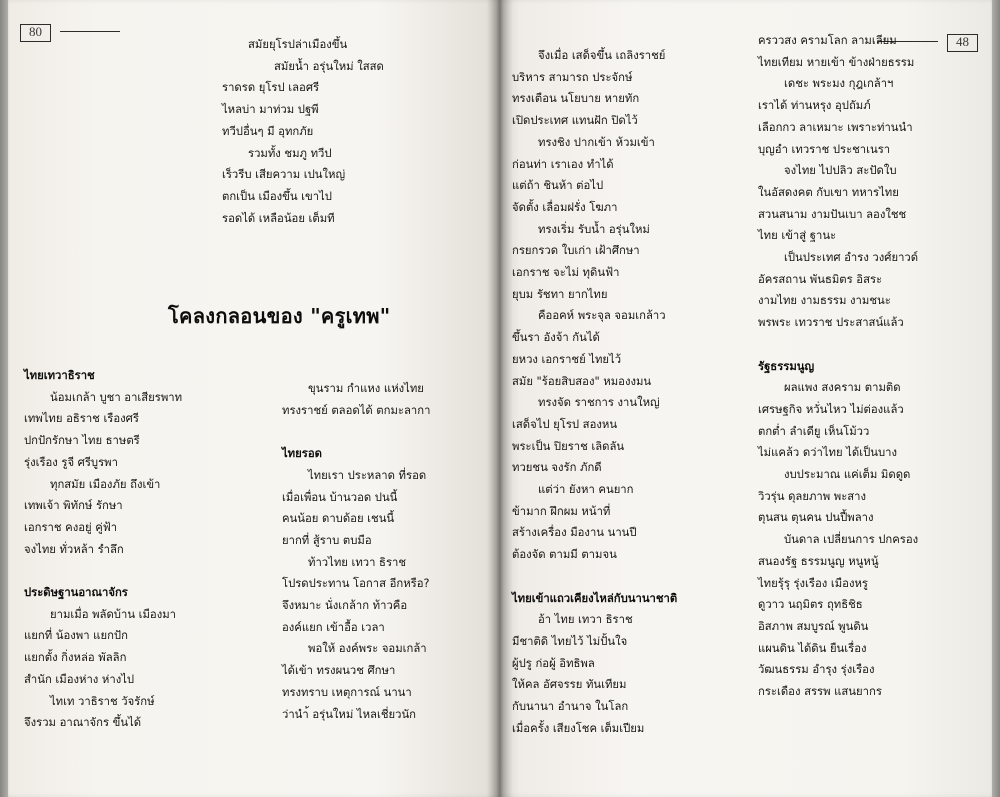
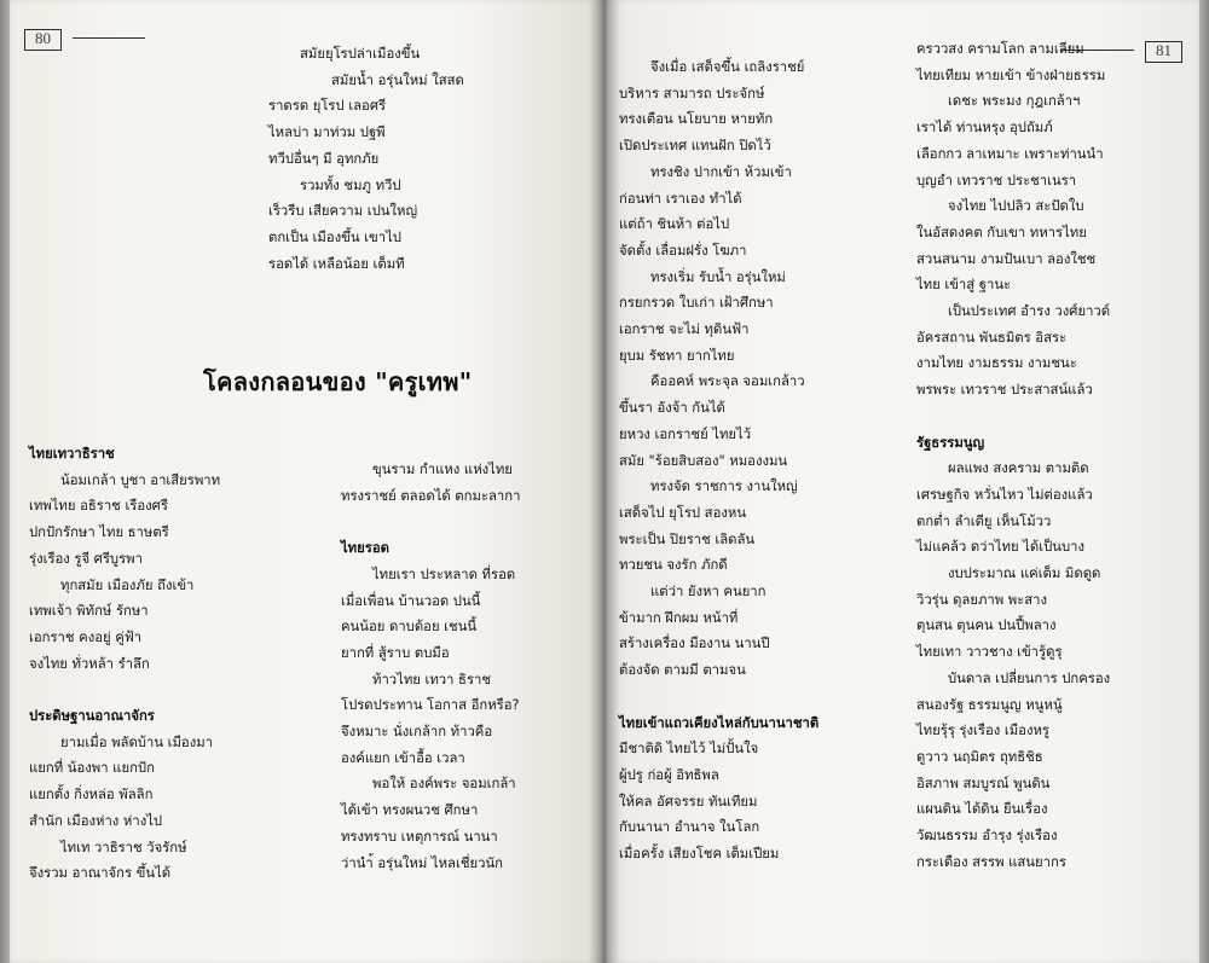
  80
- 48
+ 81
  สมัยยุโรปล่าเมืองขึ้น
  สมัยน้ำ อรุ่นใหม่ ใสสด
  ราดรด ยุโรป เลอศรี
  ไหลบ่า มาท่วม ปฐพี
  ทวีปอื่นๆ มี อุทกภัย
  รวมทั้ง ชมภู ทวีป
  เร็วรีบ เสียความ เปนใหญ่
  ตกเป็น เมืองขึ้น เขาไป
  รอดได้ เหลือน้อย เต็มที
  โคลงกลอนของ "ครูเทพ"
  ไทยเทวาธิราช
  น้อมเกล้า บูชา อาเสียรพาท
  เทพไทย อธิราช เรืองศรี
  ปกปักรักษา ไทย ธาษตรี
  รุ่งเรือง รูจี ศรีบูรพา
  ทุกสมัย เมืองภัย ถึงเข้า
  เทพเจ้า พิทักษ์ รักษา
  เอกราช คงอยู่ คู่ฟ้า
  จงไทย ทั่วหล้า รำลึก
  ประดิษฐานอาณาจักร
  ยามเมื่อ พลัดบ้าน เมืองมา
  แยกที่ น้องพา แยกปัก
  แยกตั้ง กิ่งหล่อ พัลลิก
  สำนัก เมืองห่าง ห่างไป
  ไทเท วาธิราช วัจรักษ์
  จึงรวม อาณาจักร ขึ้นได้
  ขุนราม กำแหง แห่งไทย
  ทรงราชย์ ตลอดได้ ตกมะลากา
  ไทยรอด
  ไทยเรา ประหลาด ที่รอด
  เมื่อเพื่อน บ้านวอด ปนนี้
  คนน้อย ดาบด้อย เชนนี้
  ยากที่ สู้ราบ ตบมือ
  ท้าวไทย เทวา ธิราช
  โปรดประทาน โอกาส อีกหรือ?
  จึงหมาะ นั่งเกล้าก ท้าวคือ
  องค์แยก เข้าอื้อ เวลา
  พอให้ องค์พระ จอมเกล้า
  ได้เข้า ทรงผนวช ศึกษา
  ทรงทราบ เหตุการณ์ นานา
  ว่านำ้ อรุ่นใหม่ ไหลเชี่ยวนัก
  จึงเมื่อ เสด็จขึ้น เถลิงราชย์
  บริหาร สามารถ ประจักษ์
  ทรงเตือน นโยบาย หายทัก
  เปิดประเทศ แทนฝัก ปิดไว้
  ทรงชิง ปากเข้า ห้วมเข้า
  ก่อนท่า เราเอง ทำได้
  แต่ถ้า ชินห้า ต่อไป
  จัดตั้ง เลื่อมฝรั่ง โฆภา
  ทรงเริ่ม รับน้ำ อรุ่นใหม่
  กรยกรวด ใบเก่า เฝ้าศึกษา
  เอกราช จะไม่ ทุดินฟ้า
  ยุบม รัชทา ยากไทย
  คืออคห์ พระจุล จอมเกล้าว
  ขึ้นรา อังจ้า กันได้
  ยหวง เอกราชย์ ไทยไว้
  สมัย "ร้อยสิบสอง" หมองงมน
  ทรงจัด ราชการ งานใหญ่
  เสด็จไป ยุโรป สองหน
  พระเป็น ปิยราช เลิดลัน
  ทวยชน จงรัก ภักดี
  แต่ว่า ยังหา คนยาก
  ข้ามาก ฝึกผม หน้าที่
  สร้างเครื่อง มืองาน นานปี
  ต้องจัด ตามมี ตามจน
  ไทยเข้าแถวเคียงไหล่กับนานาชาติ
- อ้า ไทย เทวา ธิราช
  มีชาติดิ ไทยไว้ ไม่ปั้นใจ
  ผู้ปรู ก่อผู้ อิทธิพล
  ให้คล อัศจรรย ทันเทียม
  กับนานา อำนาจ ในโลก
  เมื่อครั้ง เสียงโชค เต็มเปียม
  ครววสง ครามโลก ลามเลียม
  ไทยเทียม หายเข้า ข้างฝ่ายธรรม
  เดชะ พระมง กุฎเกล้าฯ
  เราได้ ท่านหรุง อุปถัมภ์
  เลือกกว ลาเหมาะ เพราะท่านนำ
  บุญอำ เทวราช ประชาเนรา
  จงไทย ไปปลิว สะปัดใบ
  ในอัสดงคต กับเขา ทหารไทย
  สวนสนาม งามปันเบา ลองใชช
  ไทย เข้าสู่ ฐานะ
  เป็นประเทศ อำรง วงศ์ยาวด์
  อัครสถาน พันธมิตร อิสระ
  งามไทย งามธรรม งามชนะ
  พรพระ เทวราช ประสาสน์แล้ว
  รัฐธรรมนูญ
  ผลแพง สงคราม ตามติด
  เศรษฐกิจ หวั่นไหว ไม่ต่องแล้ว
  ตกต่ำ ลำเดียู เห็นโม้วว
  ไม่แคล้ว ดว่าไทย ได้เป็นบาง
  งบประมาณ แค่เต็ม มิดดูด
  วิวรุ่น ดุลยภาพ พะสาง
  ตุนสน ตุนคน ปนปี้พลาง
+ ไทยเทา วาวชาง เข้ารู้ดูรุ
  บันดาล เปลี่ยนการ ปกครอง
  สนองรัฐ ธรรมนูญ หนูหนู้
  ไทยรุ้รุ รุ่งเรือง เมืองหรู
  ดูวาว นฤมิตร ถุทธิชิธ
  อิสภาพ สมบูรณ์ พูนดิน
  แผนดิน ได้ดิน ยืนเรื่อง
  วัฒนธรรม อำรุง รุ่งเรือง
  กระเดือง สรรพ แสนยากร
